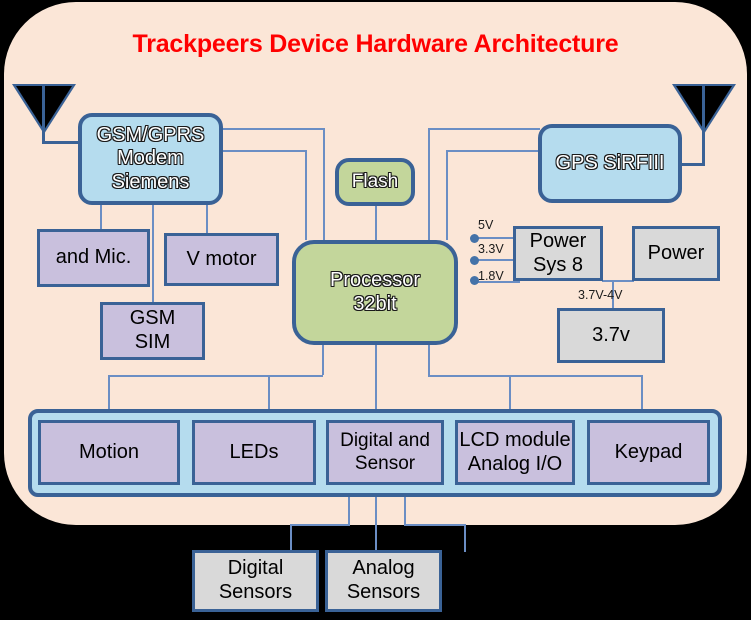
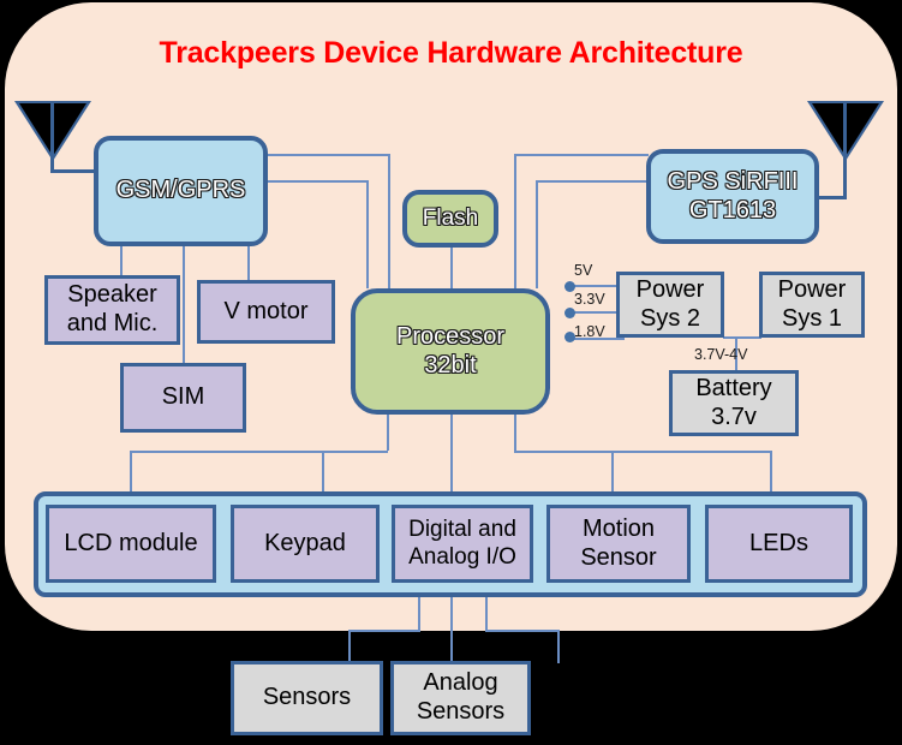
  Trackpeers Device Hardware Architecture
  GSM/GPRS
- Modem
- Siemens
  GPS SiRFIII
+ GT1613
  Flash
  Processor
  32bit
+ Speaker
  and Mic.
  V motor
- GSM
  SIM
  Power
- Sys 8
+ Sys 2
  Power
+ Sys 1
+ Battery
  3.7v
  5V
  3.3V
  1.8V
  3.7V-4V
- Motion
+ LCD module
- LEDs
+ Keypad
  Digital and
- Sensor
+ Analog I/O
- LCD module
+ Motion
- Analog I/O
+ Sensor
- Keypad
+ LEDs
- Digital
  Sensors
  Analog
  Sensors
